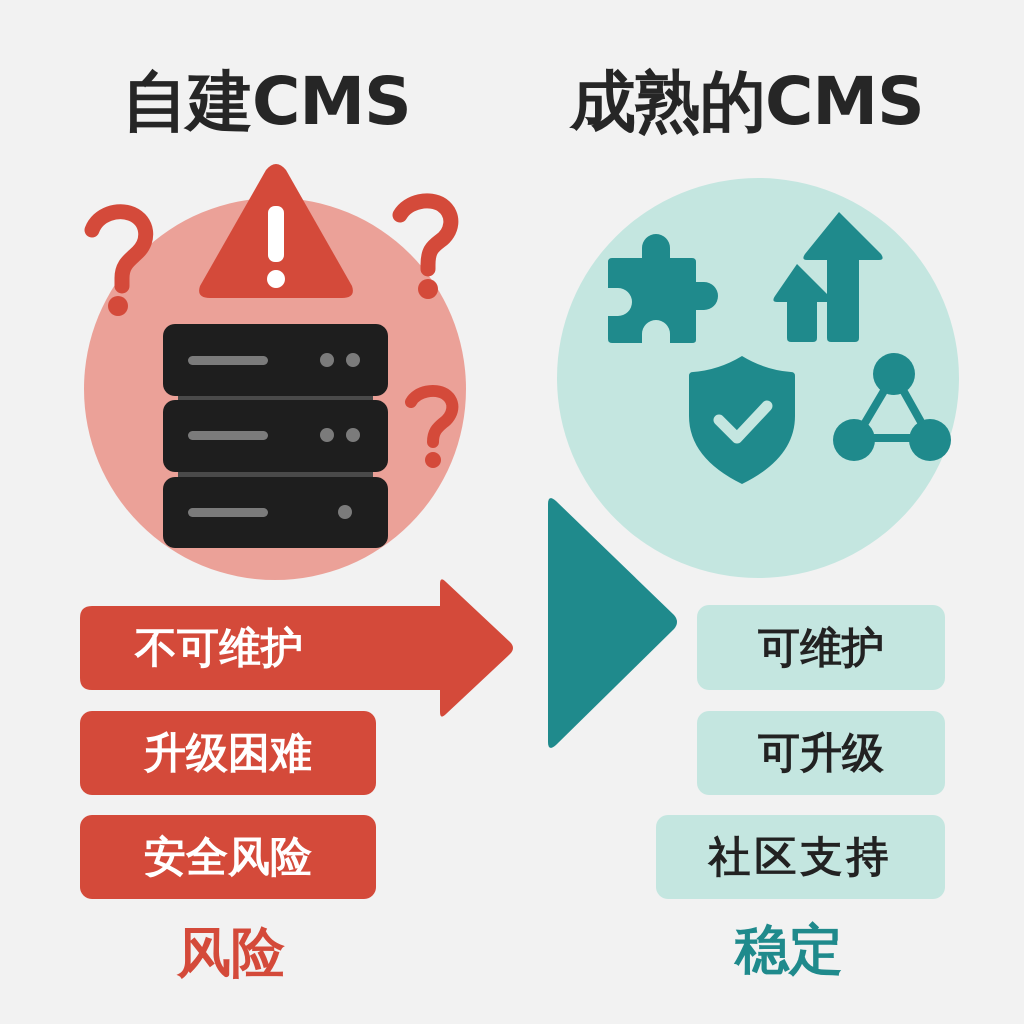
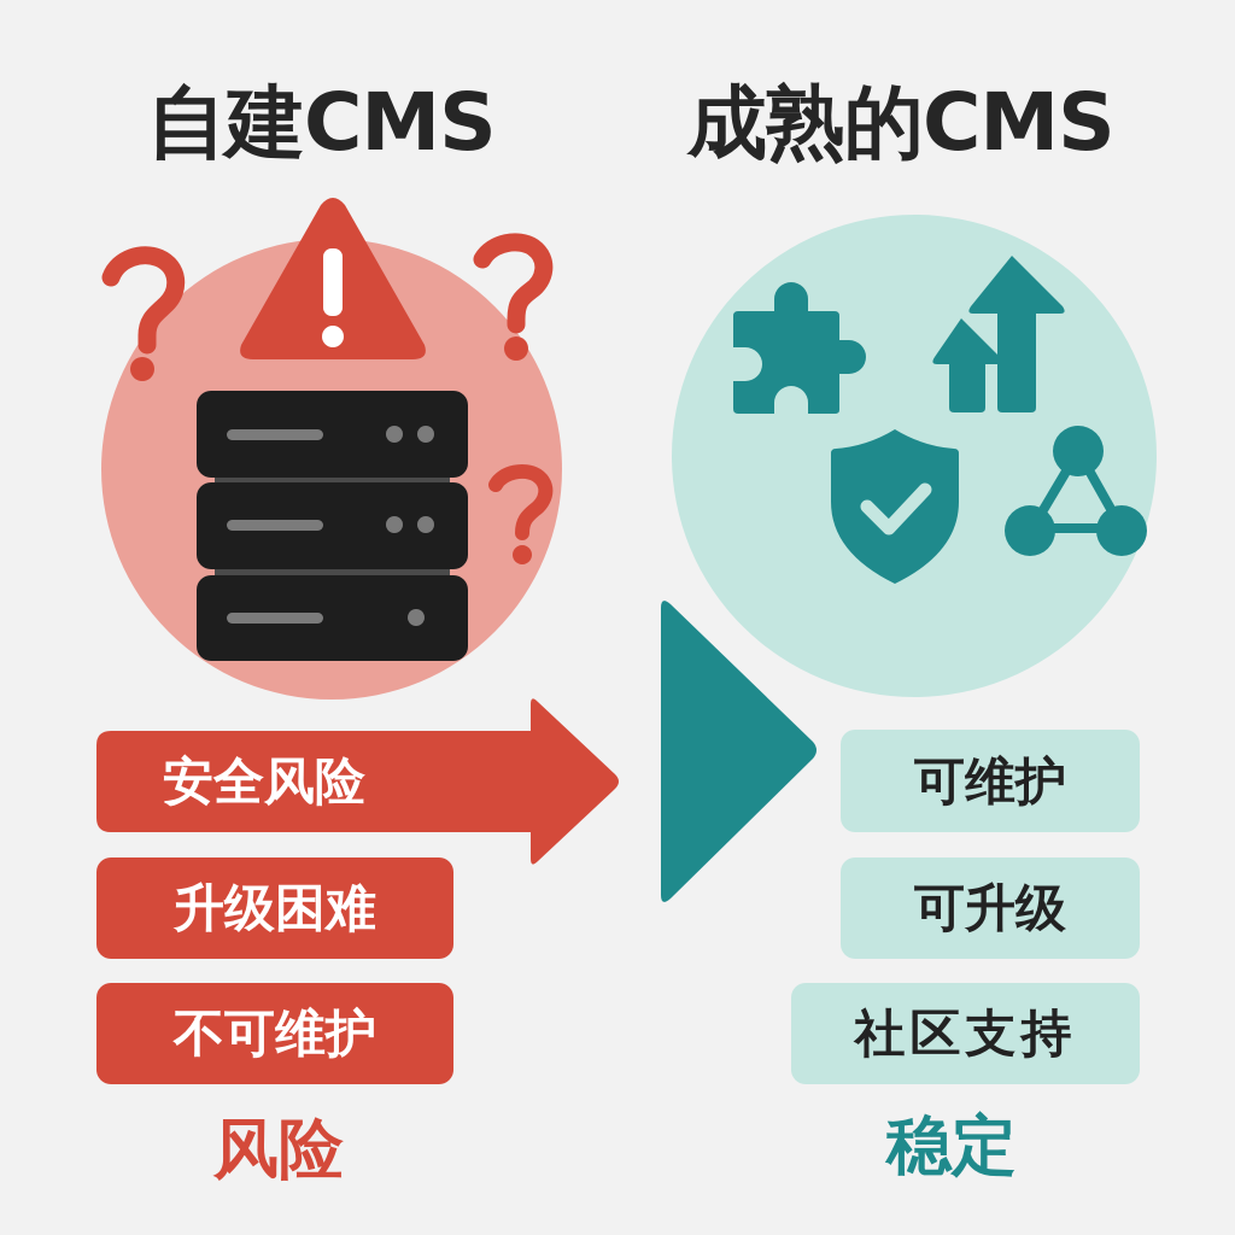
  自建CMS
  成熟的CMS
- 不可维护
+ 安全风险
  升级困难
- 安全风险
+ 不可维护
  风险
  可维护
  可升级
  社区支持
  稳定
